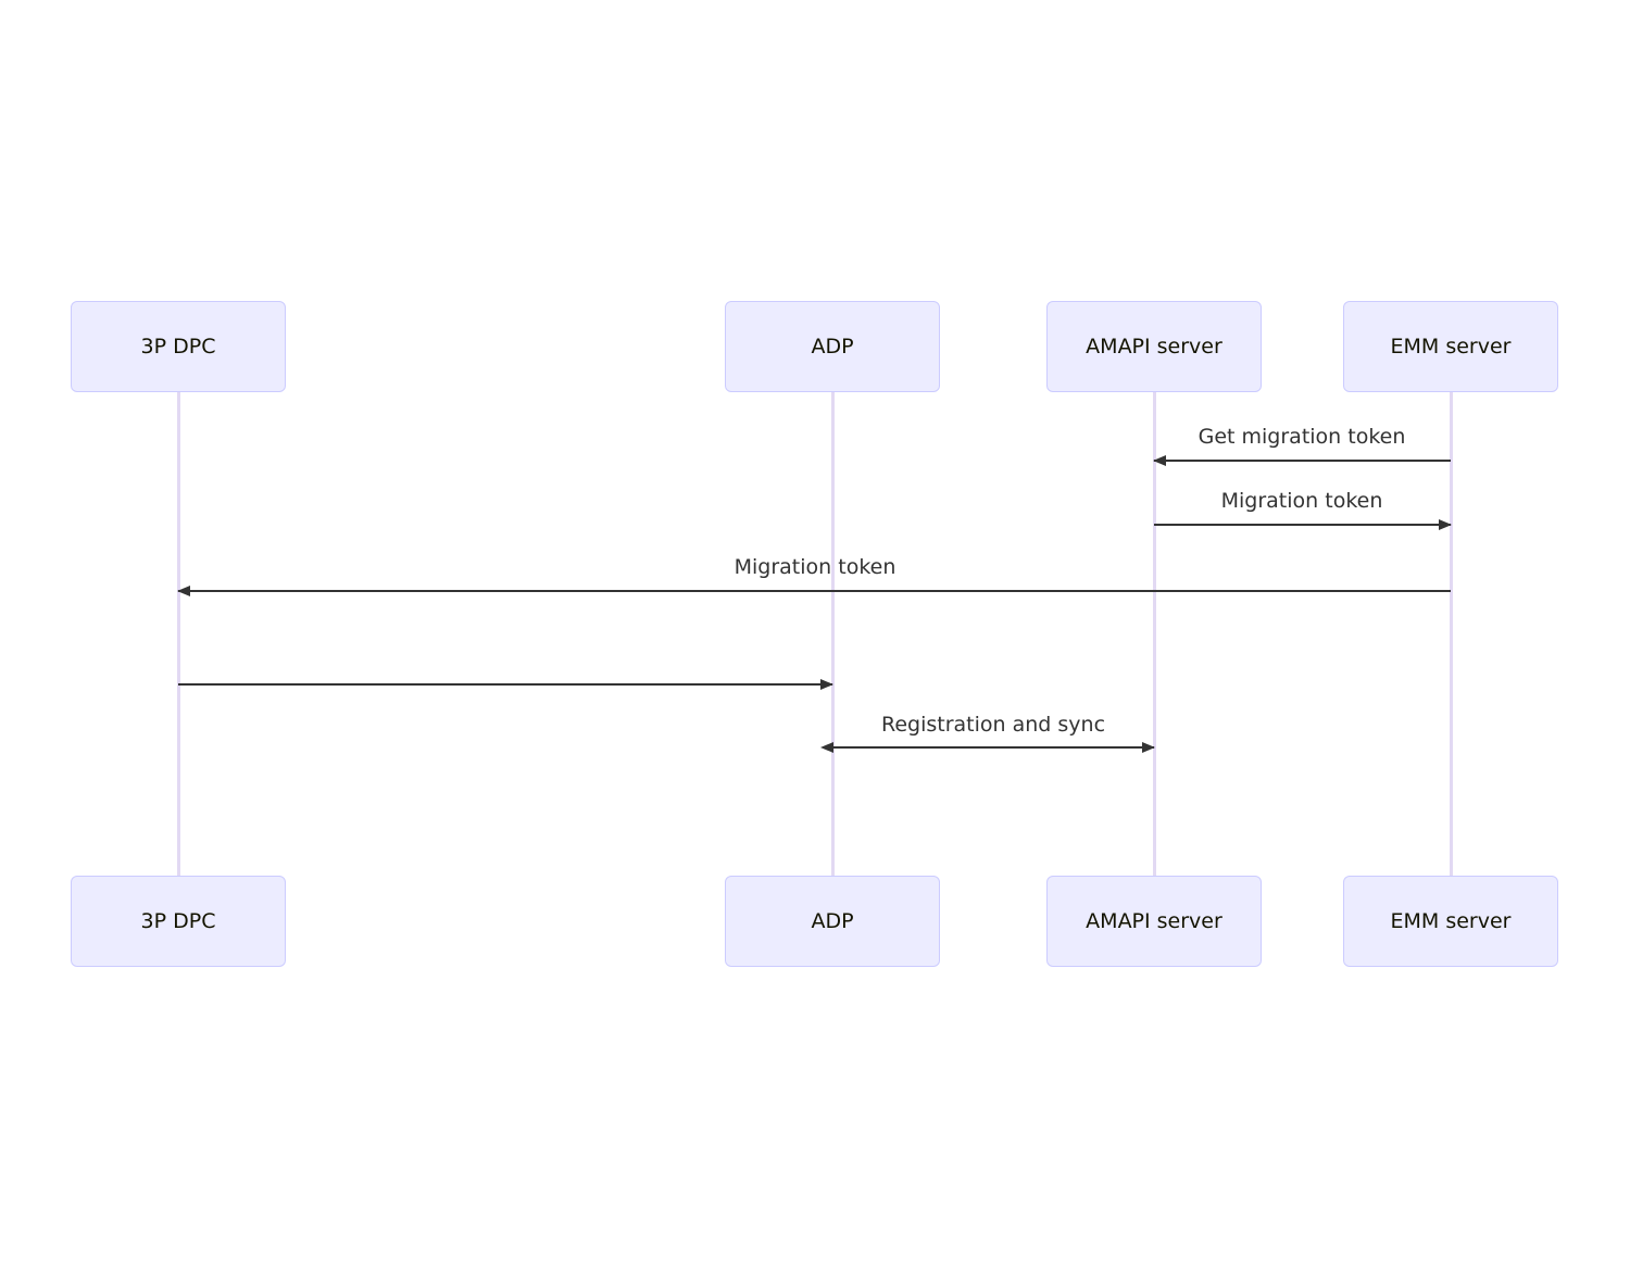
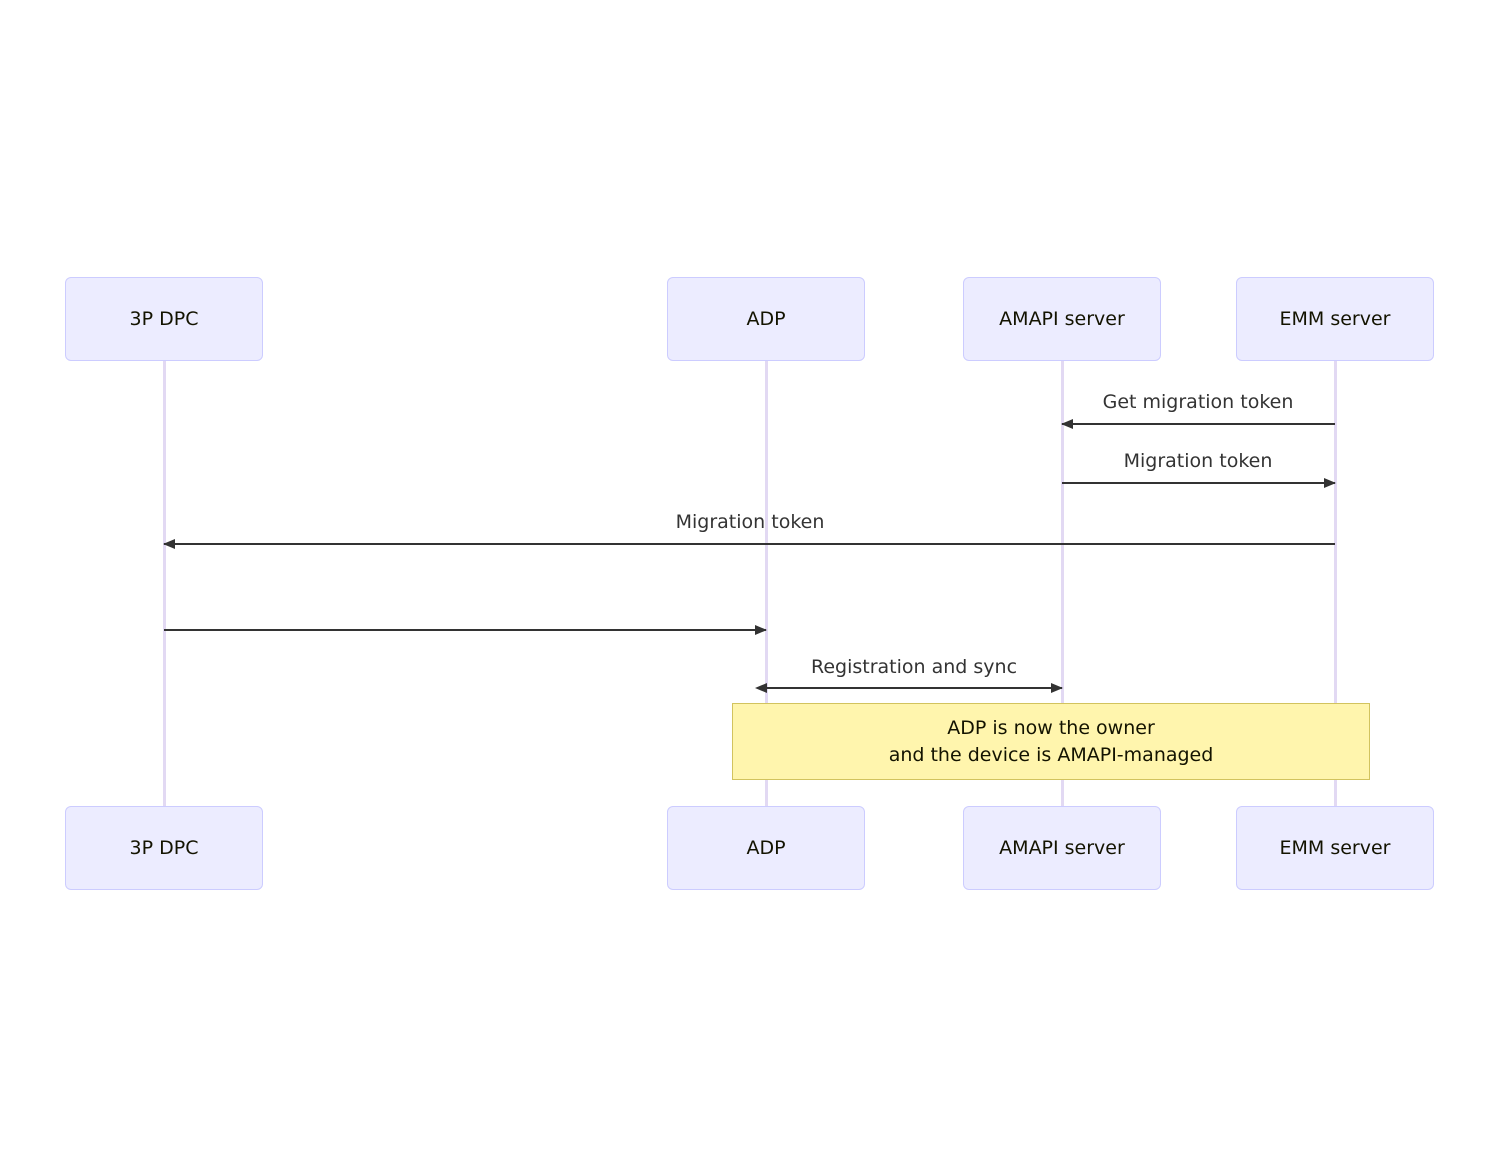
  3P DPC
  ADP
  AMAPI server
  EMM server
  3P DPC
  ADP
  AMAPI server
  EMM server
  Get migration token
  Migration token
  Migration token
  Registration and sync
+ ADP is now the owner
+ and the device is AMAPI-managed
